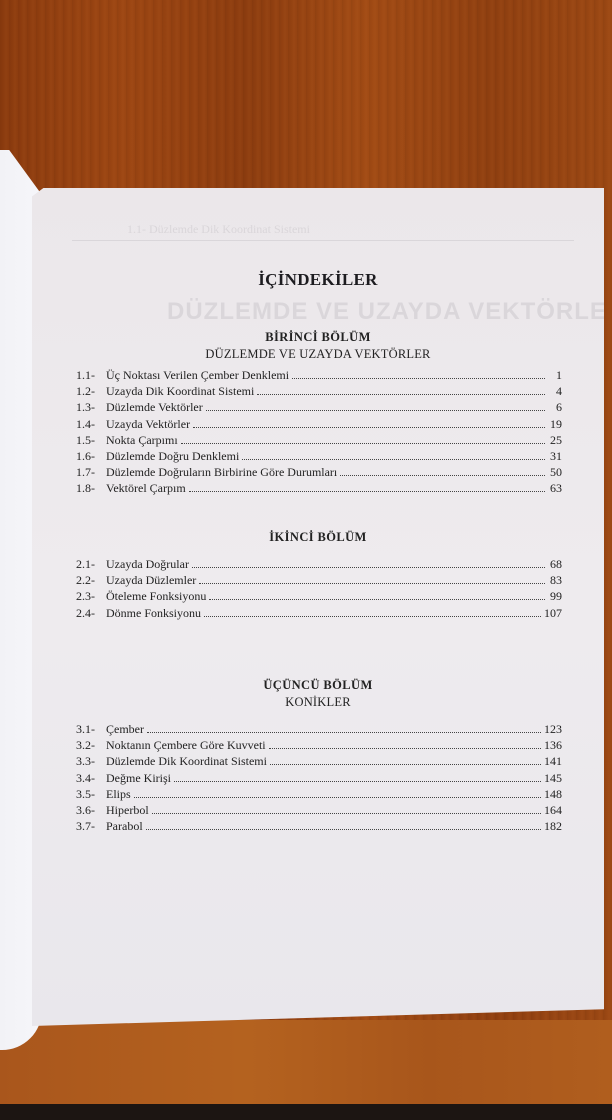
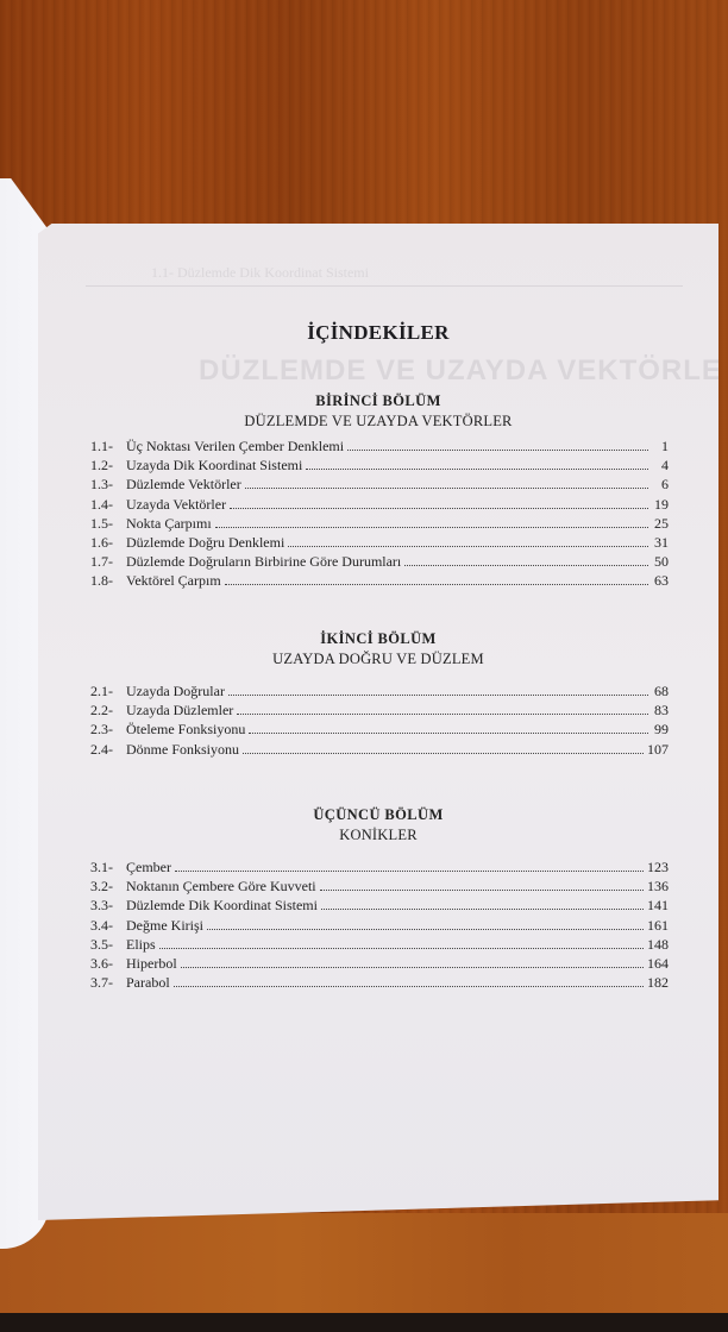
  DÜZLEMDE VE UZAYDA VEKTÖRLE
  İÇİNDEKİLER
  BİRİNCİ BÖLÜM
  DÜZLEMDE VE UZAYDA VEKTÖRLER
  1.1-
  Üç Noktası Verilen Çember Denklemi
  1
  1.2-
  Uzayda Dik Koordinat Sistemi
  4
  1.3-
  Düzlemde Vektörler
  6
  1.4-
  Uzayda Vektörler
  19
  1.5-
  Nokta Çarpımı
  25
  1.6-
  Düzlemde Doğru Denklemi
  31
  1.7-
  Düzlemde Doğruların Birbirine Göre Durumları
  50
  1.8-
  Vektörel Çarpım
  63
  İKİNCİ BÖLÜM
+ UZAYDA DOĞRU VE DÜZLEM
  2.1-
  Uzayda Doğrular
  68
  2.2-
  Uzayda Düzlemler
  83
  2.3-
  Öteleme Fonksiyonu
  99
  2.4-
  Dönme Fonksiyonu
  107
  ÜÇÜNCÜ BÖLÜM
  KONİKLER
  3.1-
  Çember
  123
  3.2-
  Noktanın Çembere Göre Kuvveti
  136
  3.3-
  Düzlemde Dik Koordinat Sistemi
  141
  3.4-
  Değme Kirişi
- 145
+ 161
  3.5-
  Elips
  148
  3.6-
  Hiperbol
  164
  3.7-
  Parabol
  182
